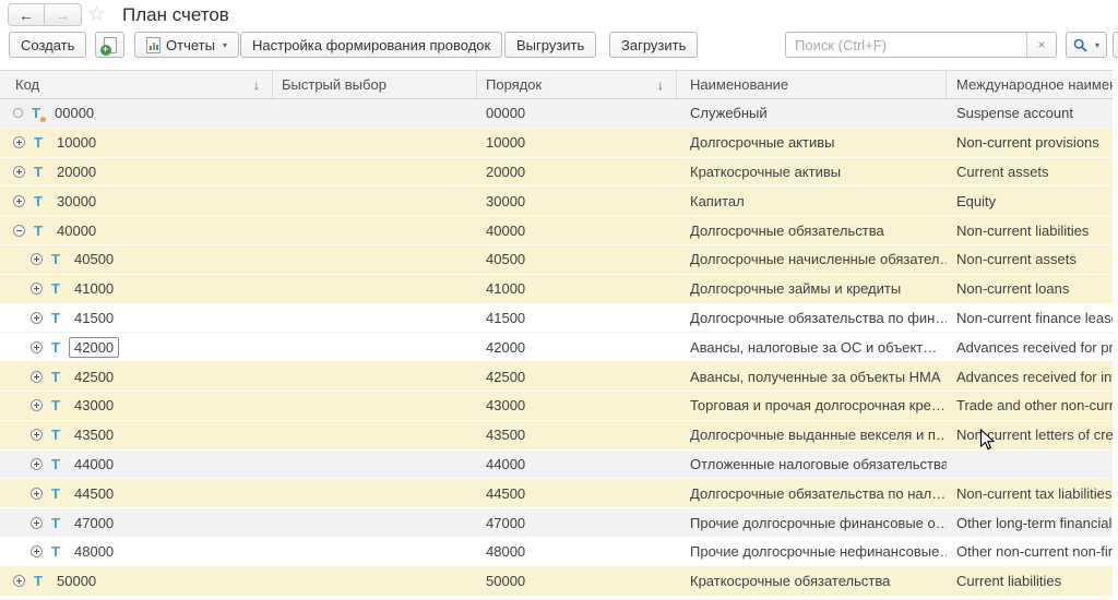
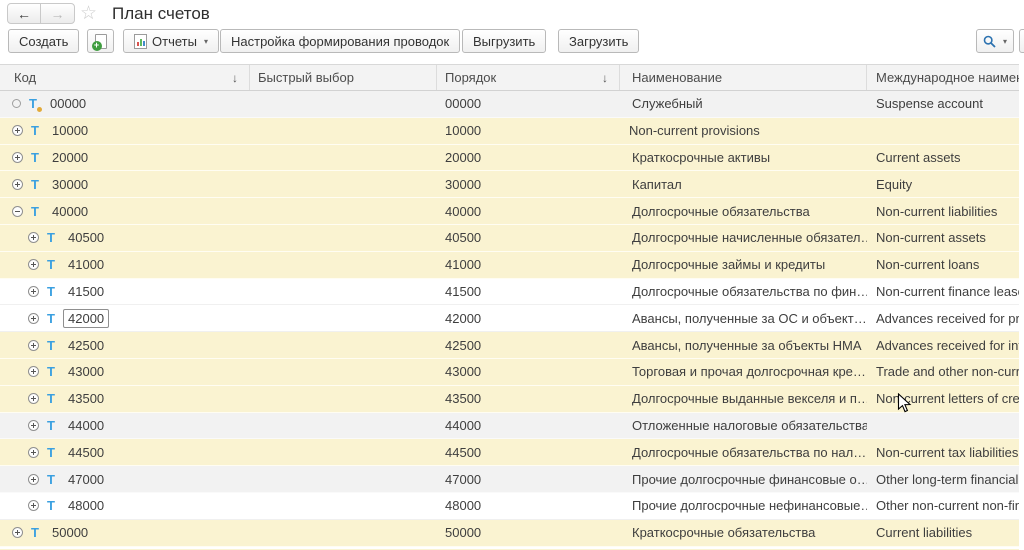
  ←
  →
  ☆
  План счетов
  Создать
  +
  Отчеты
  ▾
  Настройка формирования проводок
  Выгрузить
  Загрузить
- Поиск (Ctrl+F)
- ×
  ▾
  Код
  ↓
  Быстрый выбор
  Порядок
  ↓
  Наименование
  Международное наиме
  T
  00000
  00000
  Служебный
  Suspense account
  T
  10000
  10000
- Долгосрочные активы
  Non-current provisions
  T
  20000
  20000
  Краткосрочные активы
  Current assets
  T
  30000
  30000
  Капитал
  Equity
  T
  40000
  40000
  Долгосрочные обязательства
  Non-current liabilities
  T
  40500
  40500
  Долгосрочные начисленные обязател
  Non-current assets
  T
  41000
  41000
  Долгосрочные займы и кредиты
  Non-current loans
  T
  41500
  41500
  Долгосрочные обязательства по фин…
  Non-current finance leas
  T
  42000
  42000
- Авансы, налоговые за ОС и объект…
+ Авансы, полученные за ОС и объект…
  Advances received for pr
  T
  42500
  42500
  Авансы, полученные за объекты НМА
  Advances received for in
  T
  43000
  43000
  Торговая и прочая долгосрочная кре…
  Trade and other non-curr
  T
  43500
  43500
  Долгосрочные выданные векселя и п…
  Noncurrent letters of cre
  T
  44000
  44000
  Отложенные налоговые обязательства
  T
  44500
  44500
  Долгосрочные обязательства по нал…
  Non-current tax liabilities
  T
  47000
  47000
  Прочие долгосрочные финансовые о…
  Other long-term financial
  T
  48000
  48000
  Прочие долгосрочные нефинансовые…
  Other non-current non-fin
  T
  50000
  50000
  Краткосрочные обязательства
  Current liabilities
